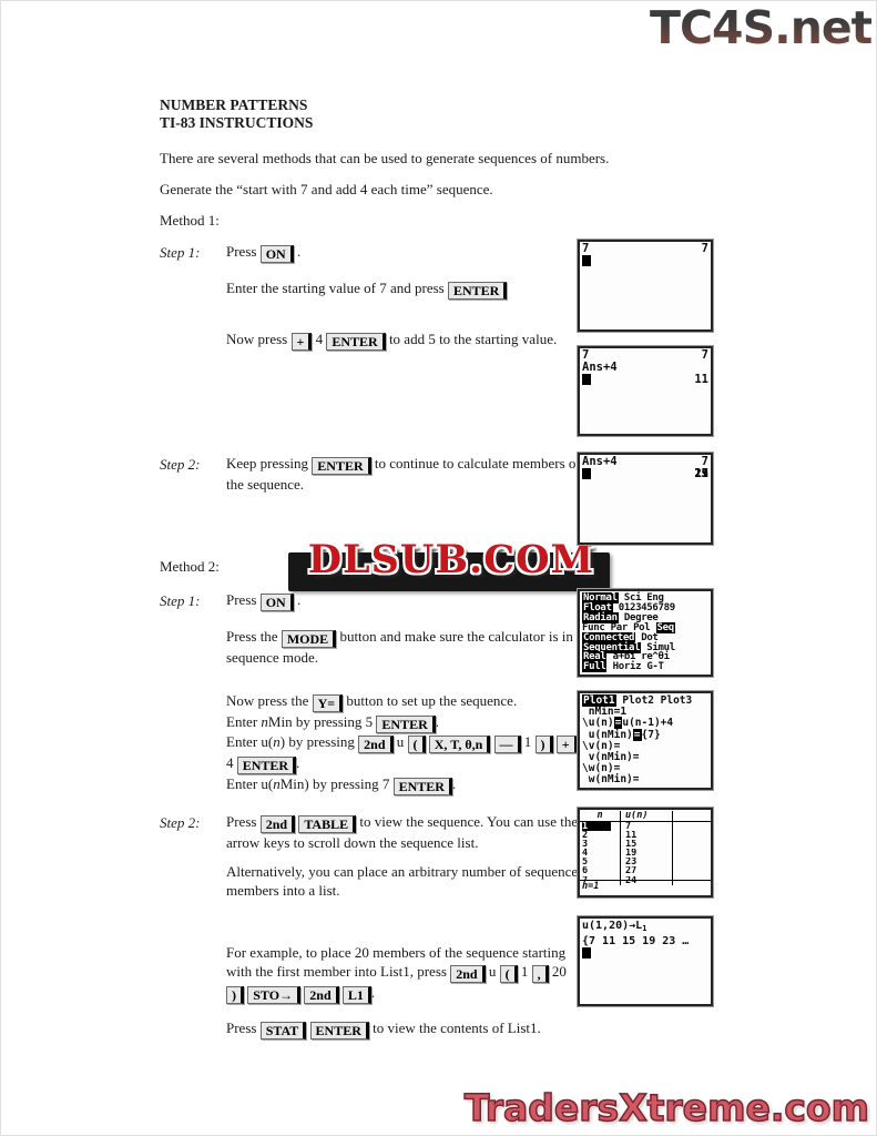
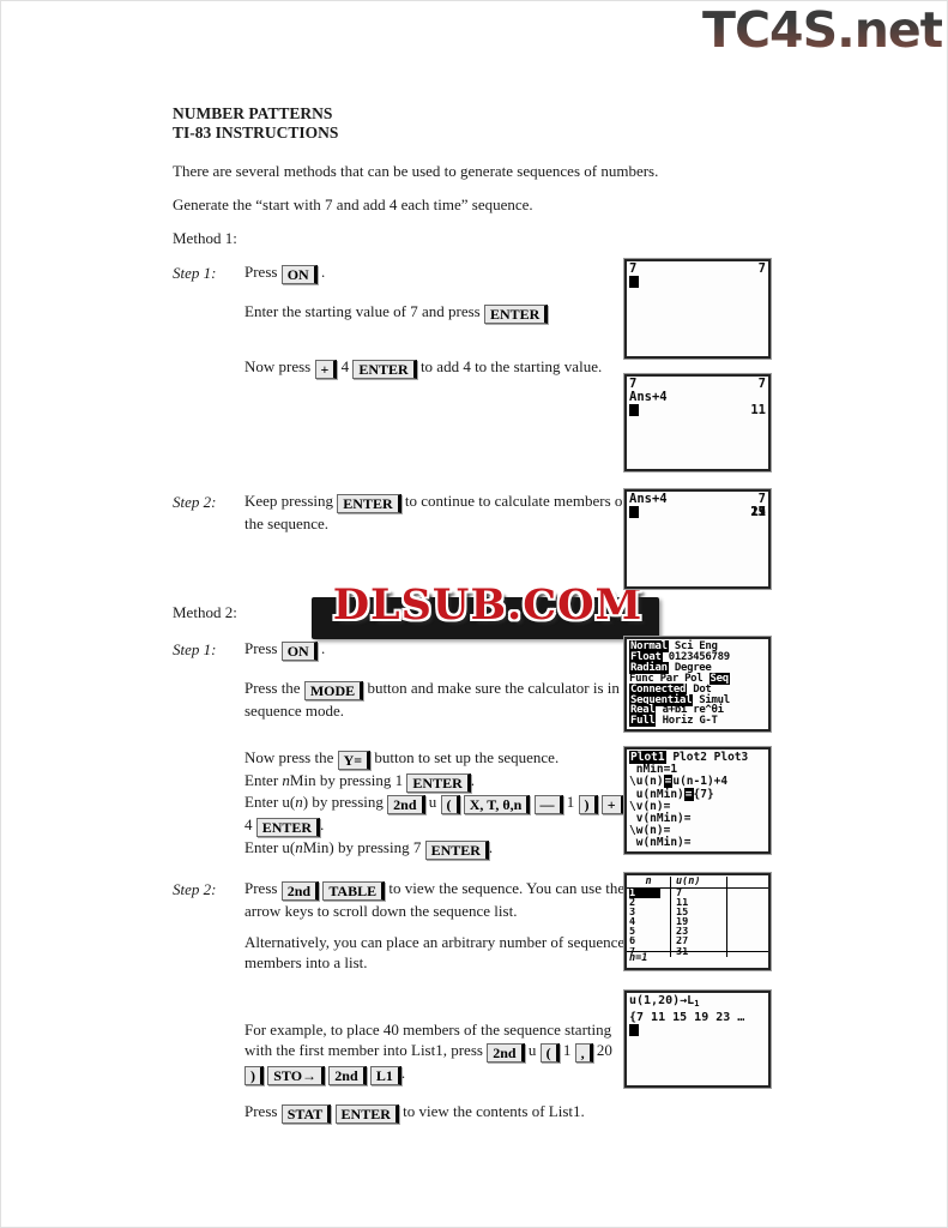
  TC4S.net
  NUMBER PATTERNS
  TI-83 INSTRUCTIONS
  There are several methods that can be used to generate sequences of numbers.
  Generate the “start with 7 and add 4 each time” sequence.
  Method 1:
  Step 1:
  Press ON .
  Enter the starting value of 7 and press ENTER
- Now press + 4 ENTER to add 5 to the starting value.
+ Now press + 4 ENTER to add 4 to the starting value.
  Step 2:
  Keep pressing ENTER to continue to calculate members o
  the sequence.
  Method 2:
  DLSUB.COM
  Step 1:
  Press ON .
  Press the MODE button and make sure the calculator is in
  sequence mode.
  Now press the Y= button to set up the sequence.
- Enter nMin by pressing 5 ENTER .
+ Enter nMin by pressing 1 ENTER .
  Enter u(n) by pressing 2nd u ( X, T, θ,n — 1 ) +
  4 ENTER .
  Enter u(nMin) by pressing 7 ENTER .
  Step 2:
  Press 2nd TABLE to view the sequence. You can use the
  arrow keys to scroll down the sequence list.
  Alternatively, you can place an arbitrary number of sequence
  members into a list.
- For example, to place 20 members of the sequence starting
+ For example, to place 40 members of the sequence starting
  with the first member into List1, press 2nd u ( 1 , 20
  ) STO→ 2nd L1 .
  Press STAT ENTER to view the contents of List1.
  7
  7
  7
  7
  Ans+4
  11
  7
  Ans+4
  11
  15
  19
  23
  27
  Normal Sci Eng
  Float 0123456789
  Radian Degree
  Func Par Pol Seq
  Connected Dot
  Sequential Simul
  Real a+bi re^θi
  Full Horiz G-T
  Plot1 Plot2 Plot3
  nMin=1
  \u(n)=u(n-1)+4
  u(nMin)={7}
  \v(n)=
  v(nMin)=
  \w(n)=
  w(nMin)=
  n
  u(n)
  1
  7
  2
  11
  3
  15
  4
  19
  5
  23
  6
  27
  7
- 24
+ 31
  n=1
  u(1,20)→L1
  {7 11 15 19 23 …
- TradersXtreme.com
